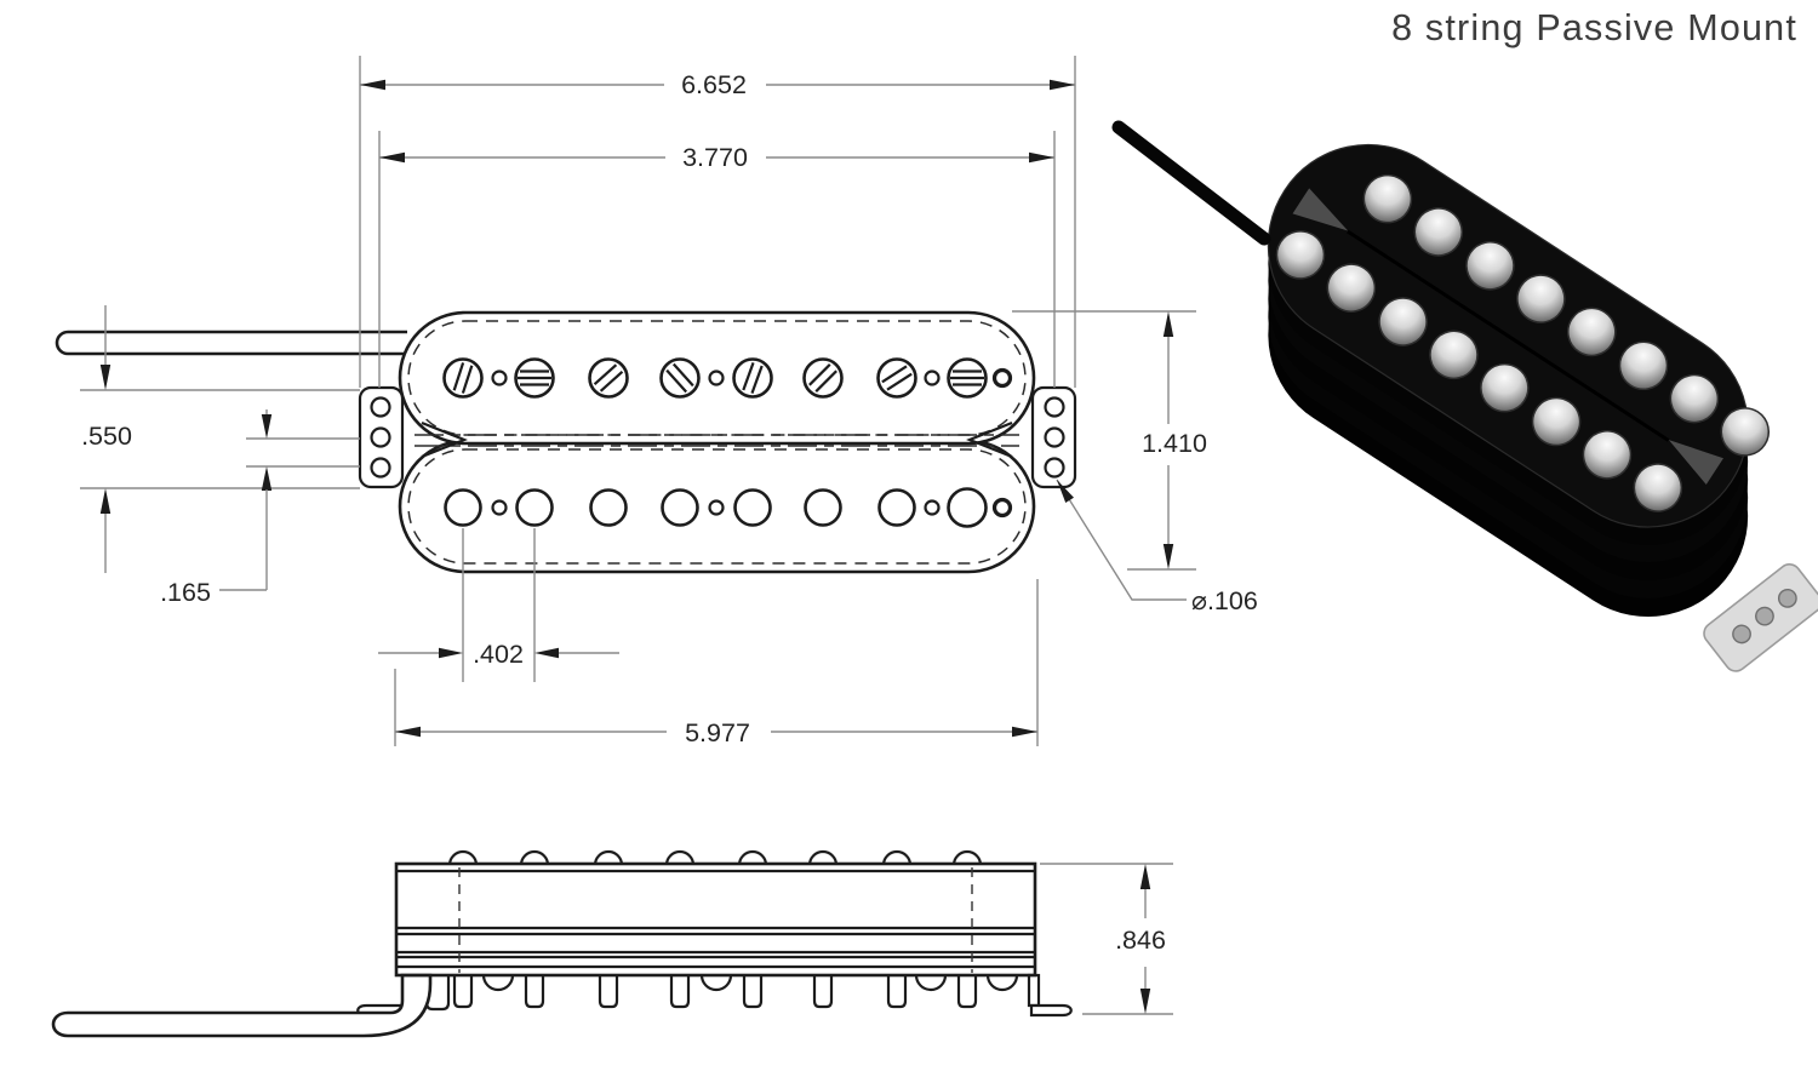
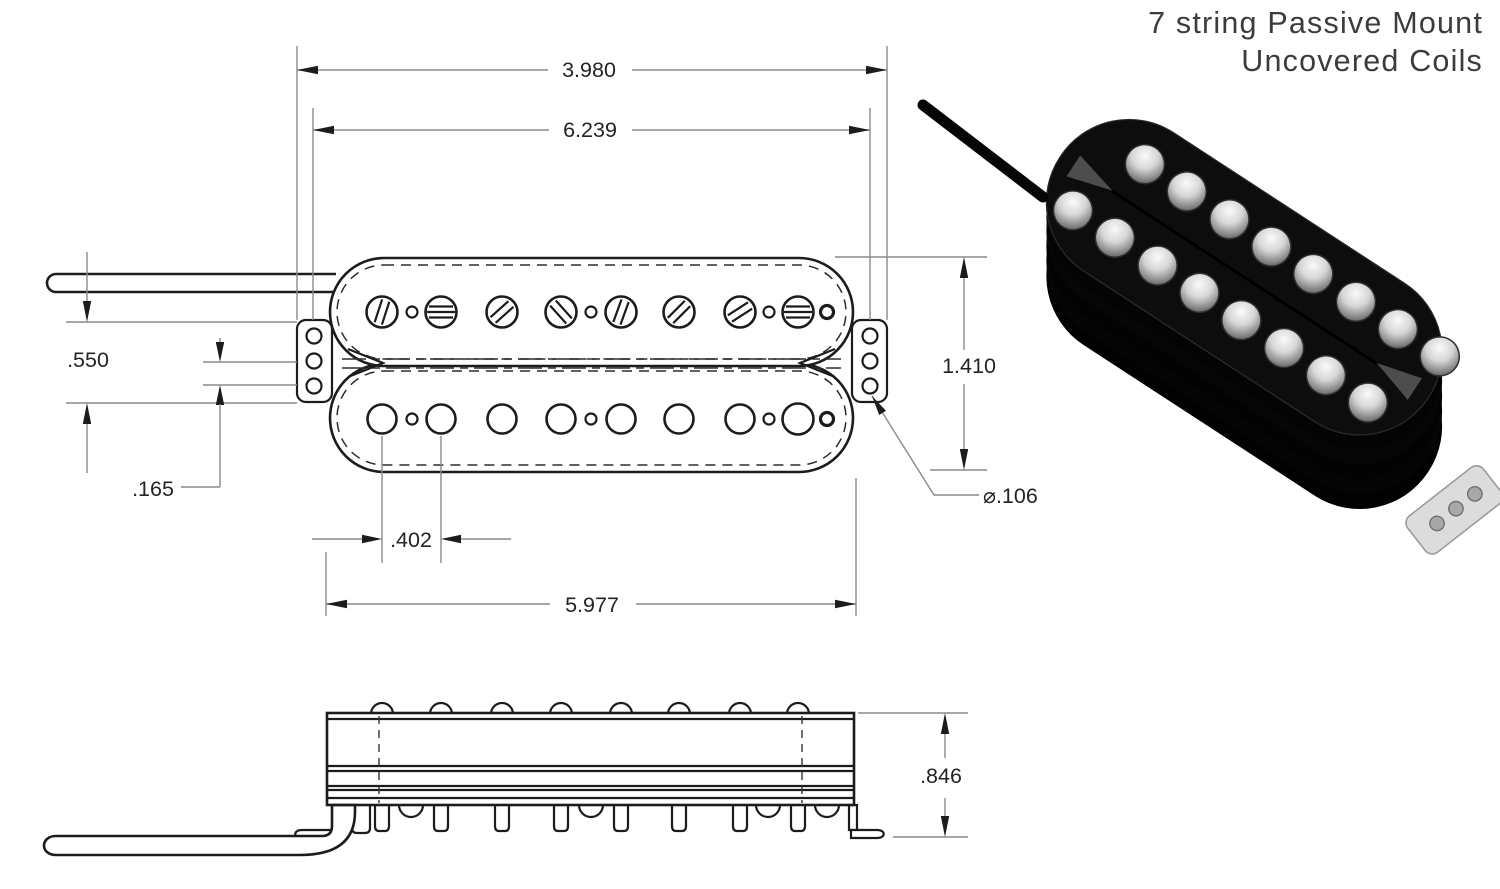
- 6.652
+ 3.980
- 3.770
+ 6.239
  .550
  .165
  .402
  5.977
  1.410
  ⌀.106
  .846
- 8 string Passive Mount
+ 7 string Passive Mount
+ Uncovered Coils
